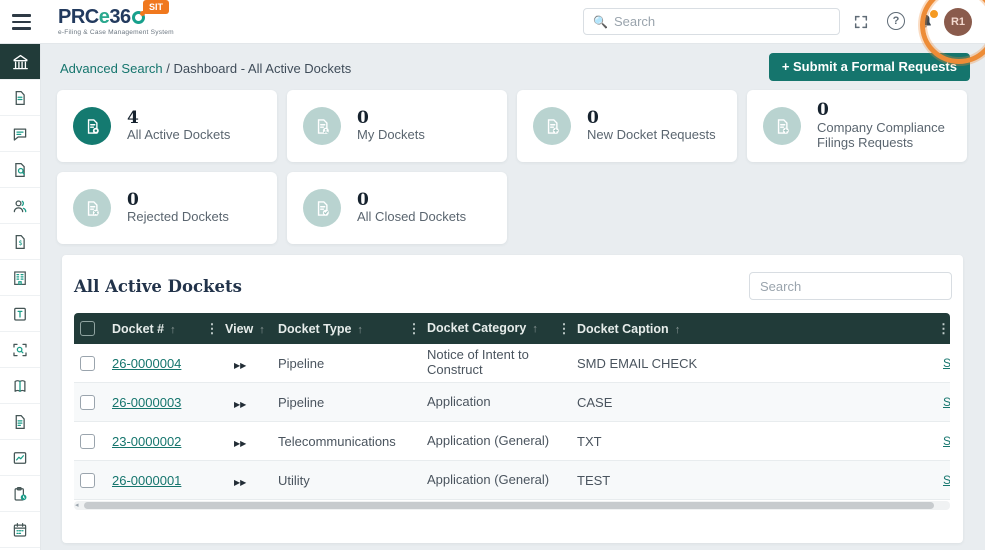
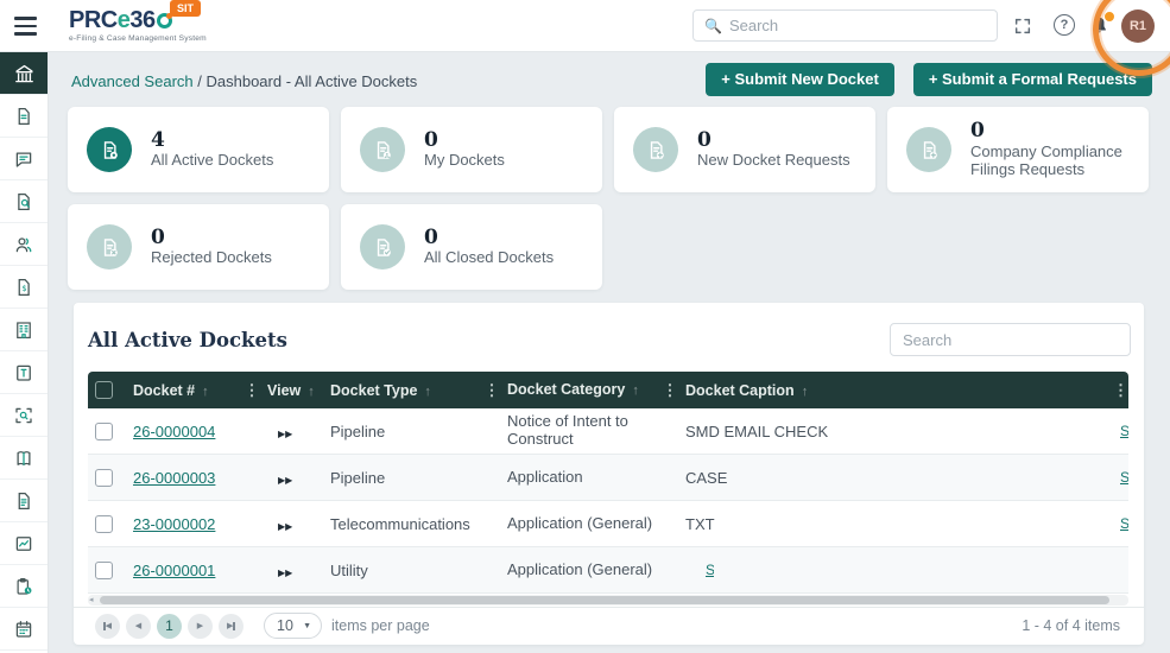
  PRC
  e
  36
  SIT
  🔍
  Search
  ?
  R1
  $
  Advanced Search / Dashboard - All Active Dockets
+ + Submit New Docket
  + Submit a Formal Requests
  4
  All Active Dockets
  0
  My Dockets
  0
  New Docket Requests
  0
  Company Compliance Filings Requests
  0
  Rejected Dockets
  0
  All Closed Dockets
  All Active Dockets
  Search
  Docket # ↑
  ⋮
  View ↑
  Docket Type ↑
  ⋮
  Docket Category ↑
  ⋮
  Docket Caption ↑
  ⋮
  26-0000004
  ▶▶
  Pipeline
  Notice of Intent to Construct
  SMD EMAIL CHECK
  S
  26-0000003
  ▶▶
  Pipeline
  Application
  CASE
  S
  23-0000002
  ▶▶
  Telecommunications
  Application (General)
  TXT
  S
  26-0000001
  ▶▶
  Utility
  Application (General)
- TEST
  S
+ 1
+ 10
+ items per page
+ 1 - 4 of 4 items
